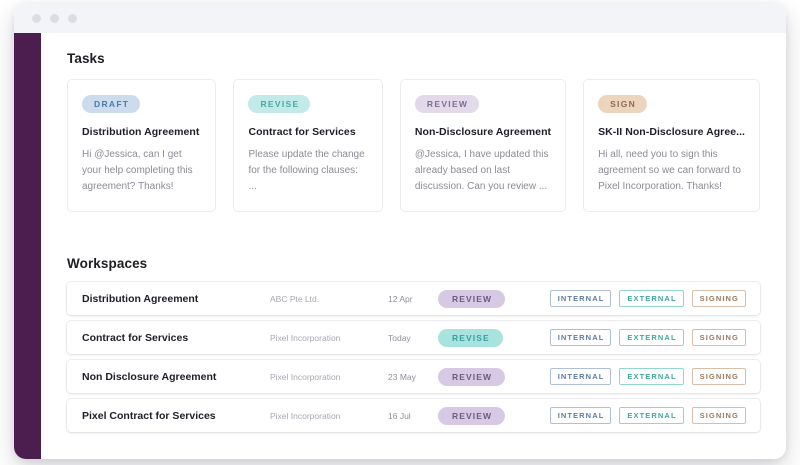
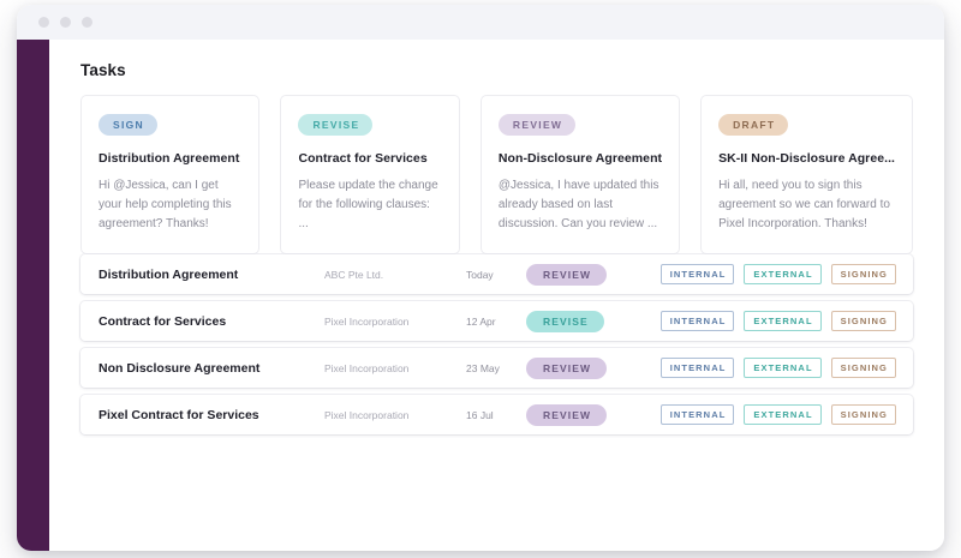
  Tasks
- DRAFT
+ SIGN
  Distribution Agreement
  Hi @Jessica, can I get your help completing this agreement? Thanks!
  REVISE
  Contract for Services
  Please update the change for the following clauses: ...
  REVIEW
  Non-Disclosure Agreement
  @Jessica, I have updated this already based on last discussion. Can you review ...
- SIGN
+ DRAFT
  SK-II Non-Disclosure Agree...
  Hi all, need you to sign this agreement so we can forward to Pixel Incorporation. Thanks!
- Workspaces
  Distribution Agreement
  ABC Pte Ltd.
- 12 Apr
+ Today
  REVIEW
  INTERNAL
  EXTERNAL
  SIGNING
  Contract for Services
  Pixel Incorporation
- Today
+ 12 Apr
  REVISE
  INTERNAL
  EXTERNAL
  SIGNING
  Non Disclosure Agreement
  Pixel Incorporation
  23 May
  REVIEW
  INTERNAL
  EXTERNAL
  SIGNING
  Pixel Contract for Services
  Pixel Incorporation
  16 Jul
  REVIEW
  INTERNAL
  EXTERNAL
  SIGNING
